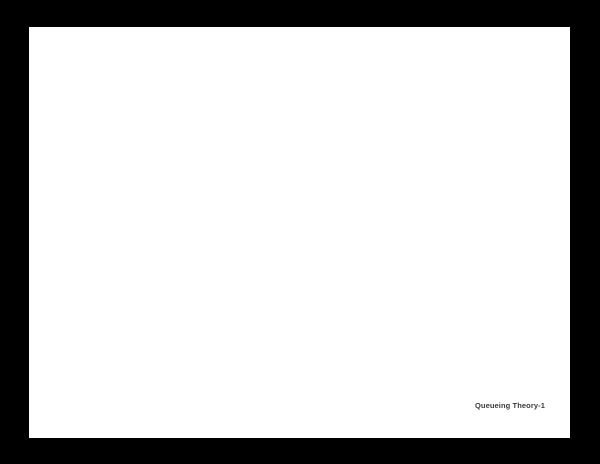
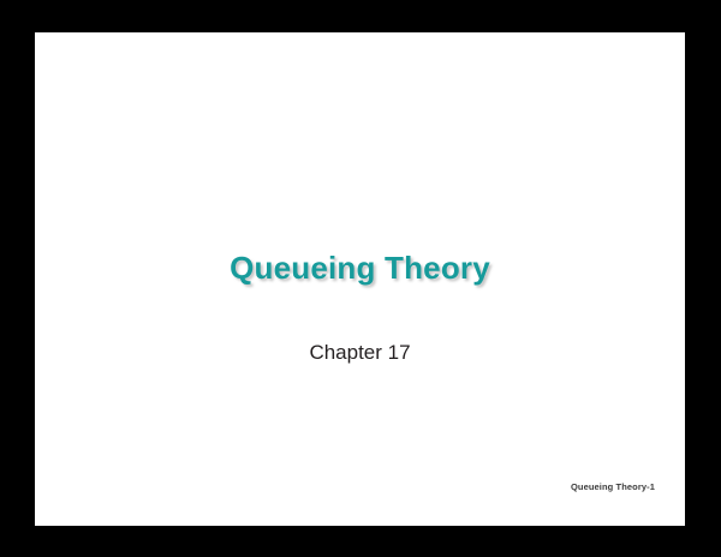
+ Queueing Theory
+ Chapter 17
  Queueing Theory-1
